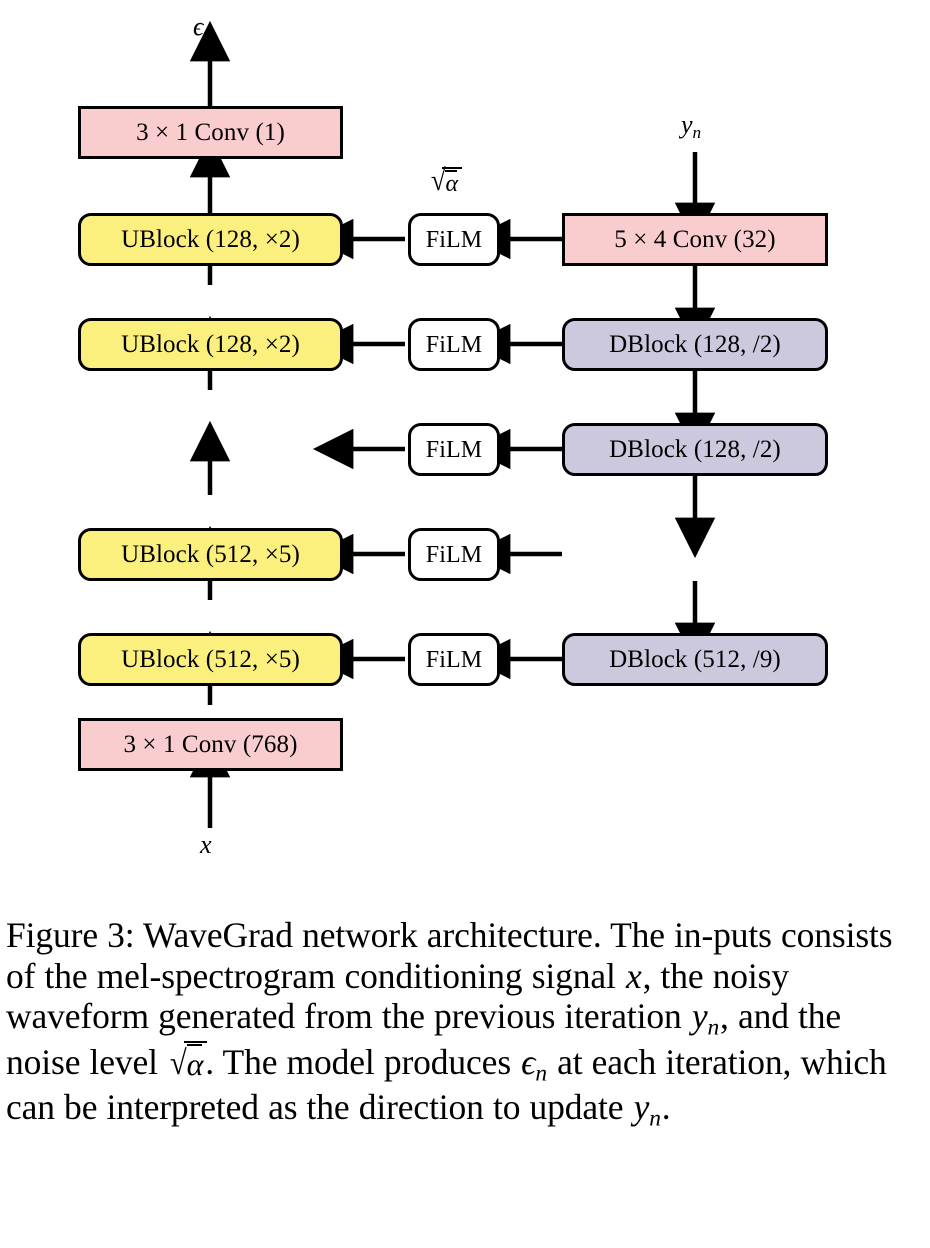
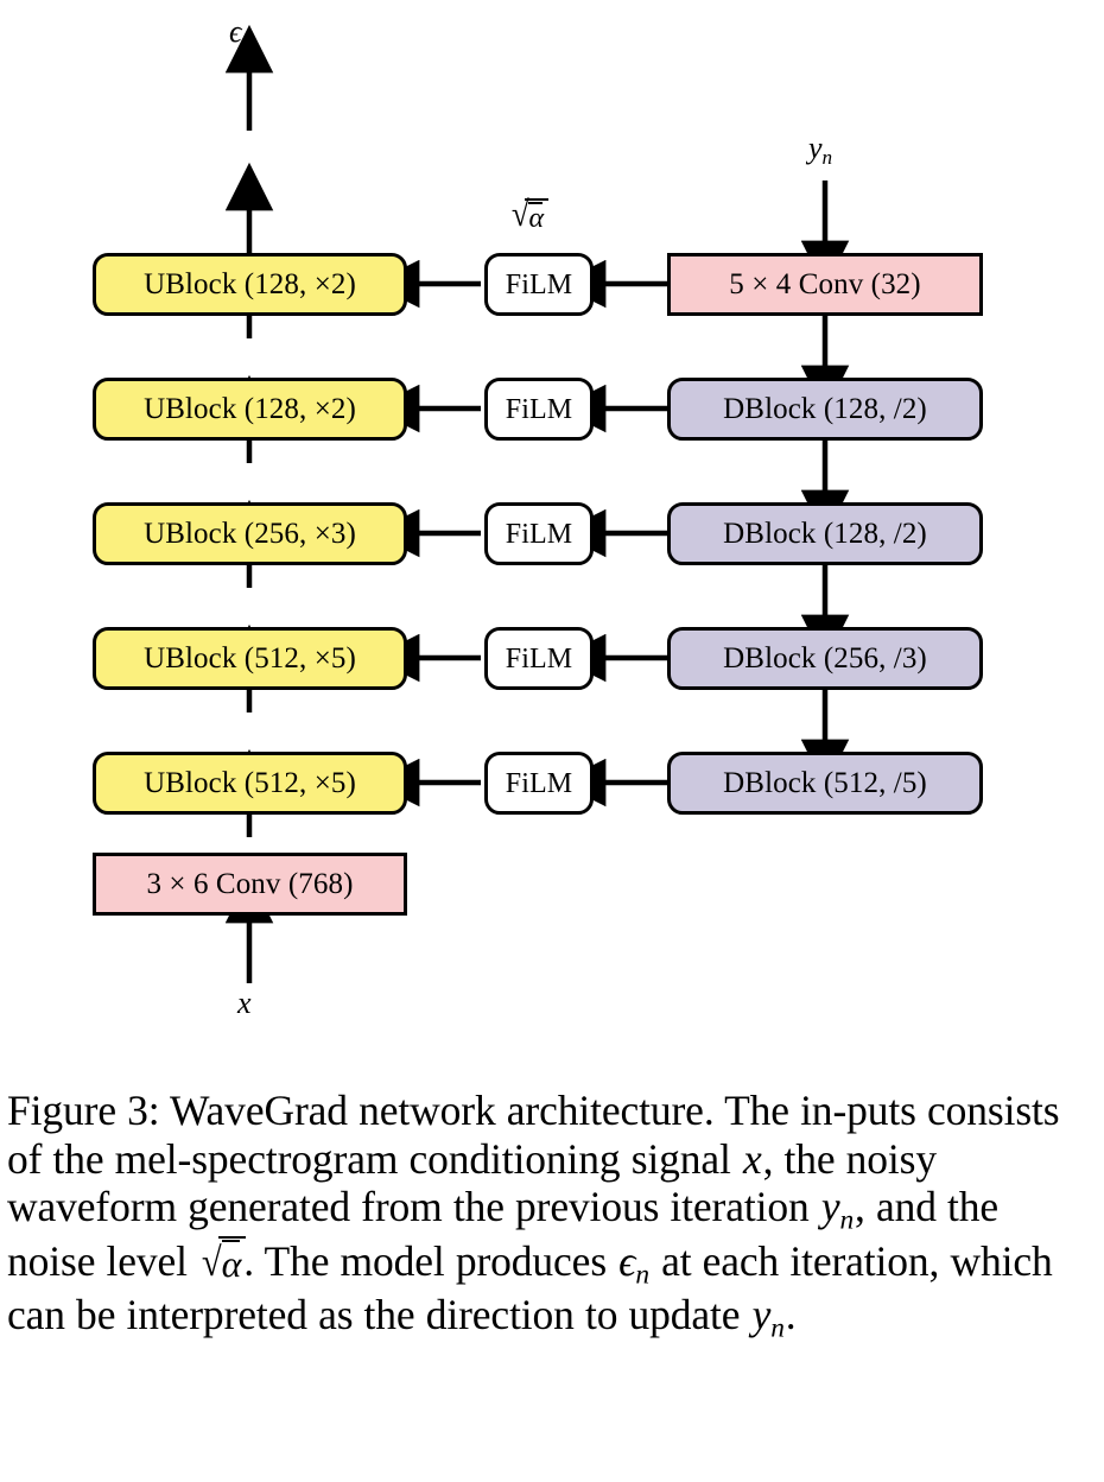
  ϵn
  x
  yn
  √α
- 3 × 1 Conv (1)
  UBlock (128, ×2)
  UBlock (128, ×2)
+ UBlock (256, ×3)
  UBlock (512, ×5)
  UBlock (512, ×5)
- 3 × 1 Conv (768)
+ 3 × 6 Conv (768)
  FiLM
  FiLM
  FiLM
  FiLM
  FiLM
  5 × 4 Conv (32)
  DBlock (128, /2)
  DBlock (128, /2)
+ DBlock (256, /3)
- DBlock (512, /9)
+ DBlock (512, /5)
  Figure 3: WaveGrad network architecture. The in-puts consists of the mel-spectrogram conditioning signal x, the noisy waveform generated from the previous iteration yn, and the noise level √α. The model produces ϵn at each iteration, which can be interpreted as the direction to update yn.
